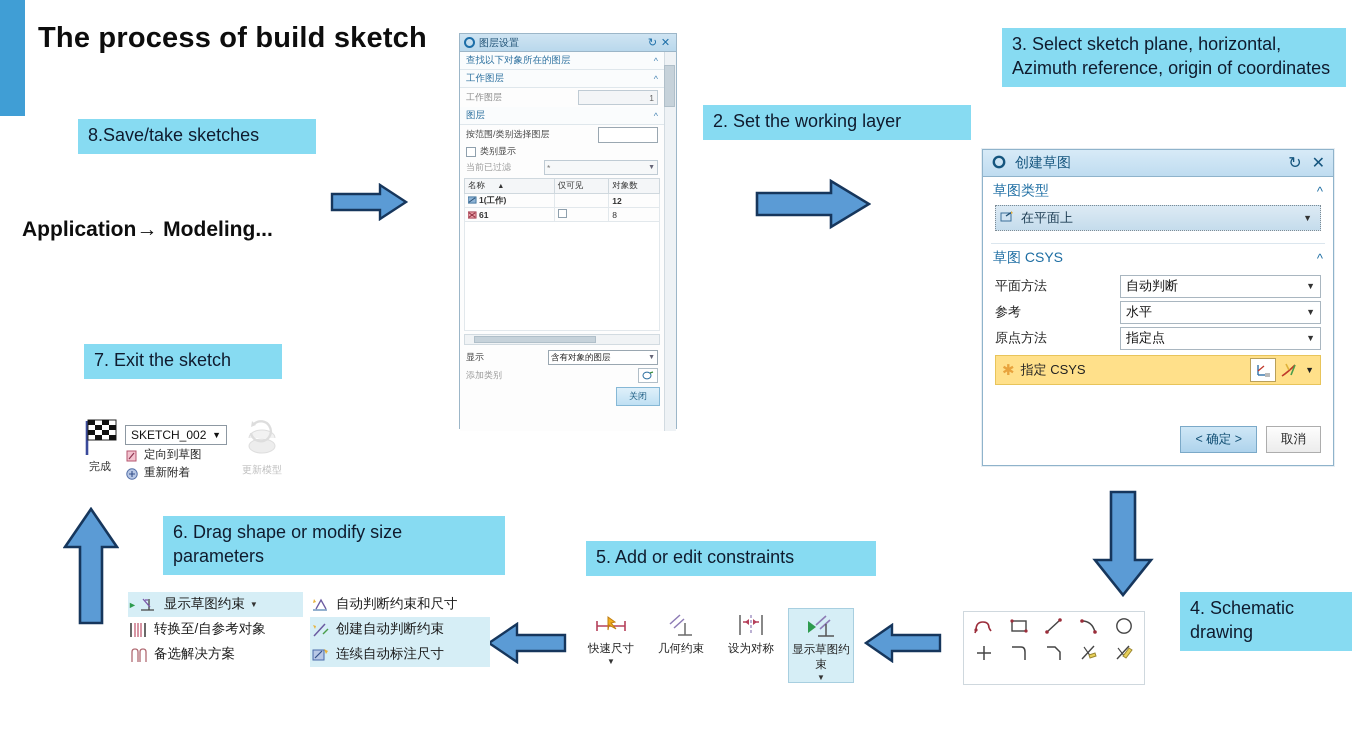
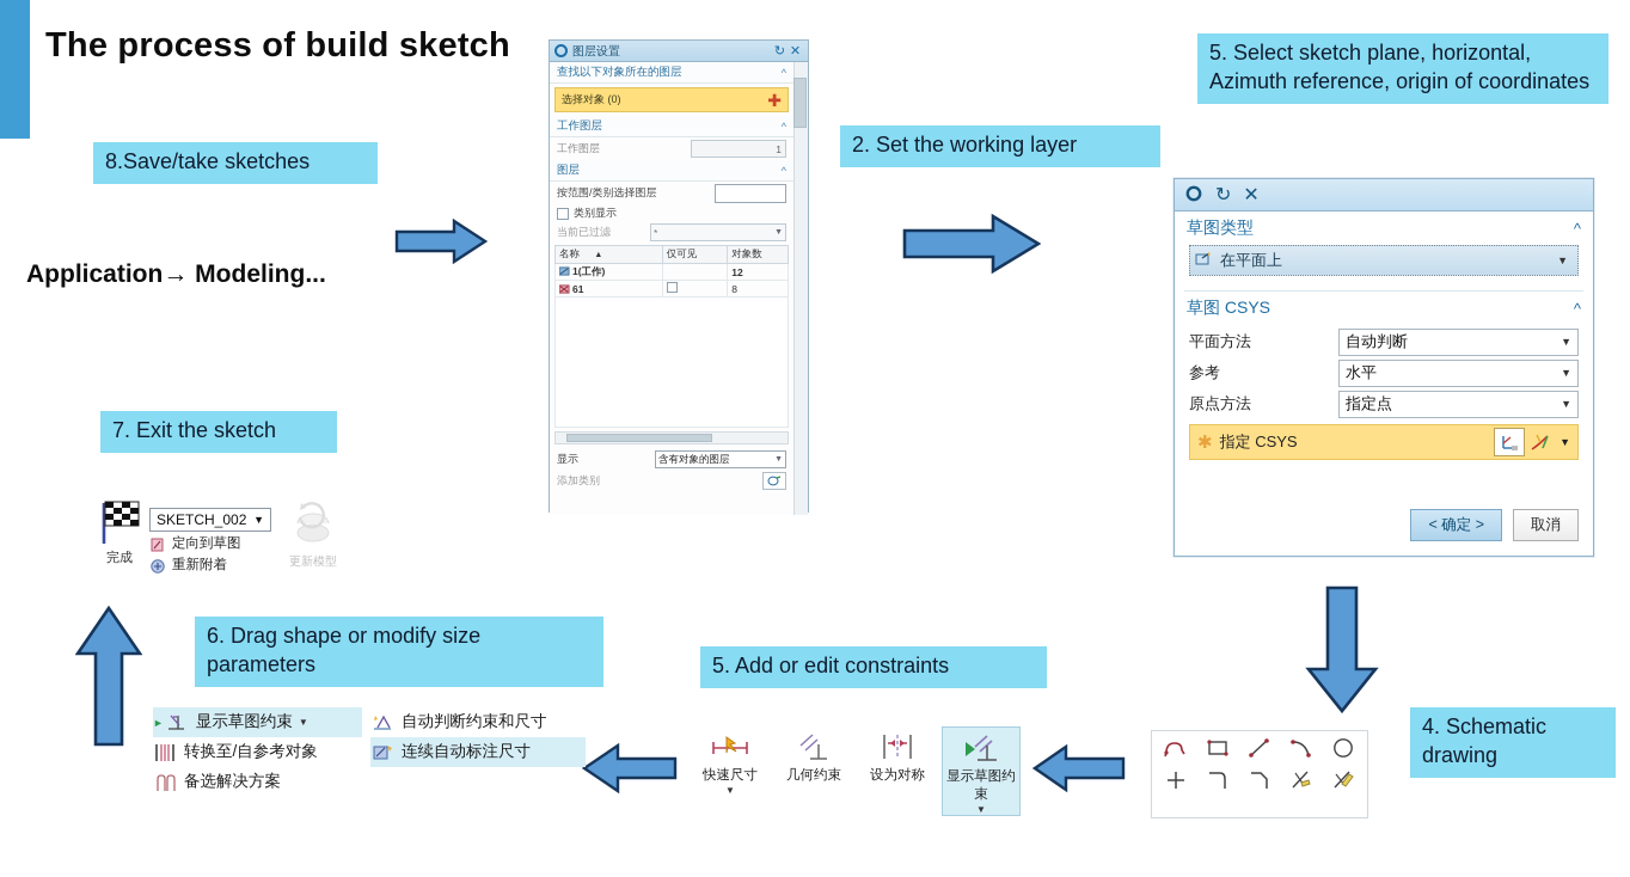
  The process of build sketch
  Application→ Modeling...
  8.Save/take sketches
  2. Set the working layer
- 3. Select sketch plane, horizontal, Azimuth reference, origin of coordinates
+ 5. Select sketch plane, horizontal, Azimuth reference, origin of coordinates
  4. Schematic drawing
  5. Add or edit constraints
  6. Drag shape or modify size parameters
  7. Exit the sketch
  图层设置
  ↻
  ✕
  查找以下对象所在的图层
  ^
+ 选择对象 (0)
+ ✚
  工作图层
  ^
  工作图层
  1
  图层
  ^
  按范围/类别选择图层
  类别显示
  当前已过滤
  *
  名称	仅可见	对象数
  1(工作)		12
  61		8
  显示
  含有对象的图层
  添加类别
- 关闭
- 创建草图
  ↻
  ✕
  草图类型
  ^
  在平面上
  ▼
  草图 CSYS
  ^
  平面方法
  自动判断
  ▼
  参考
  水平
  ▼
  原点方法
  指定点
  ▼
  ✱
  指定 CSYS
  ▼
  < 确定 >
  取消
  完成
  SKETCH_002
  ▼
  定向到草图
  重新附着
  更新模型
  ►
  显示草图约束
  ▼
  转换至/自参考对象
  备选解决方案
  自动判断约束和尺寸
- 创建自动判断约束
  连续自动标注尺寸
  快速尺寸
  ▼
  几何约束
  设为对称
  显示草图约束
  ▼
